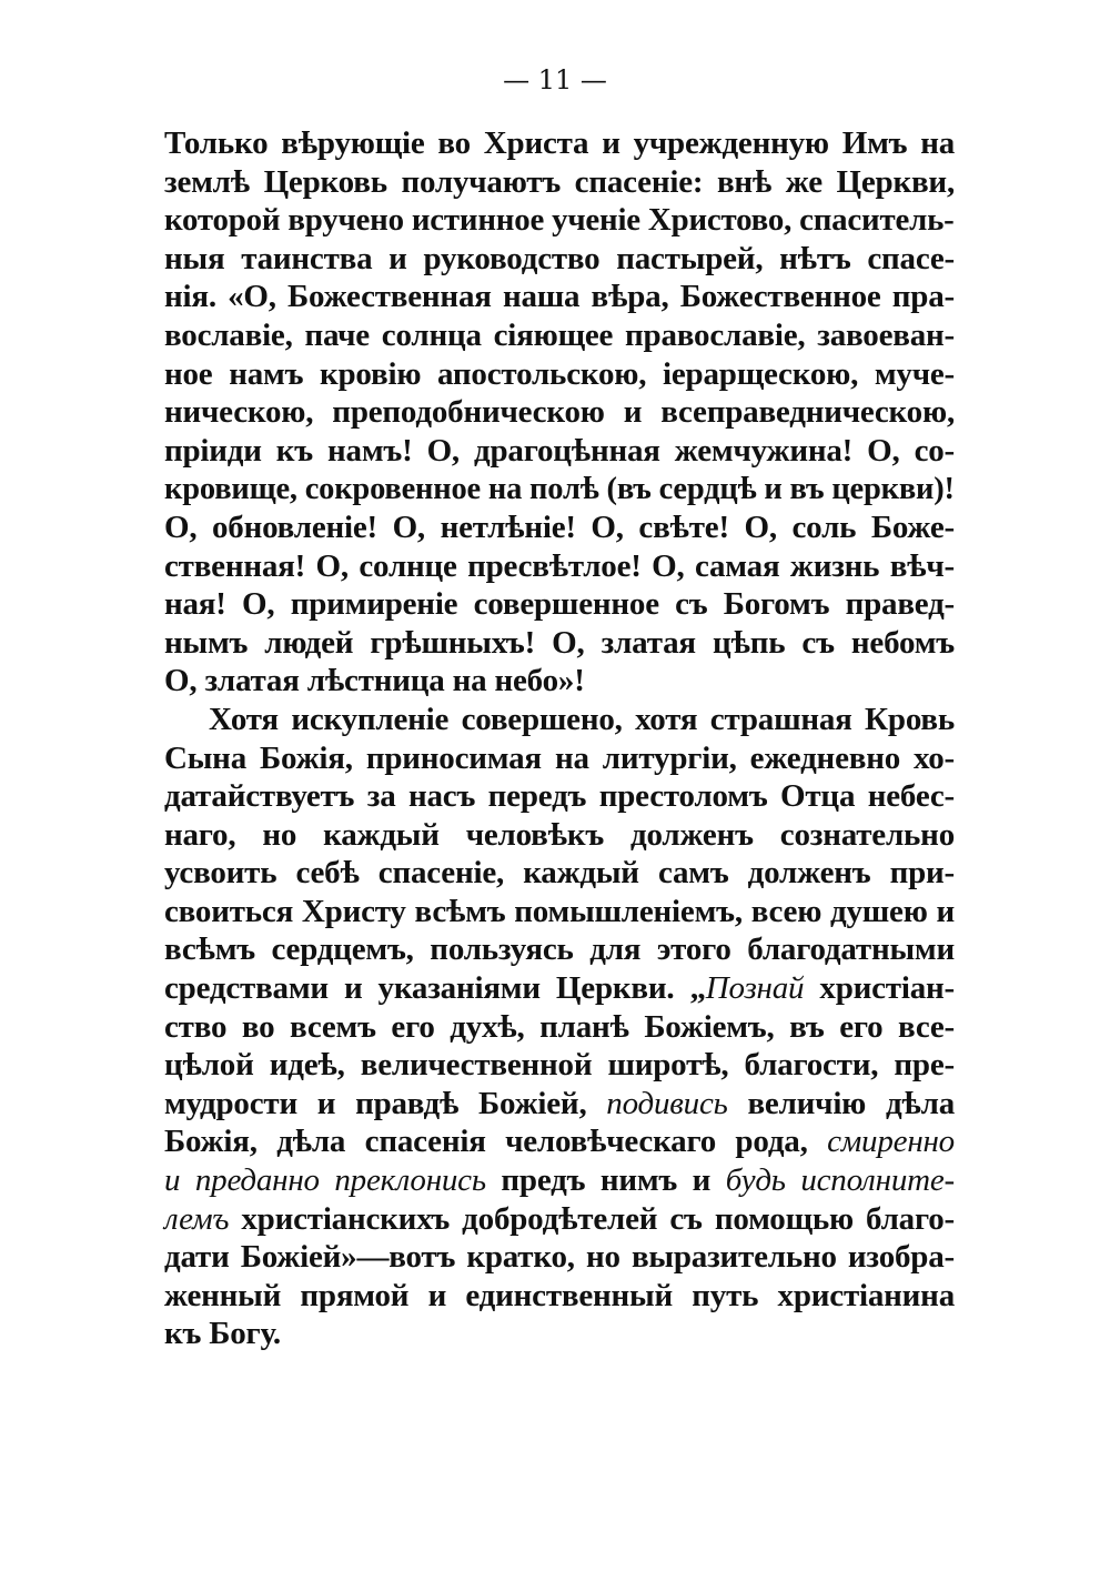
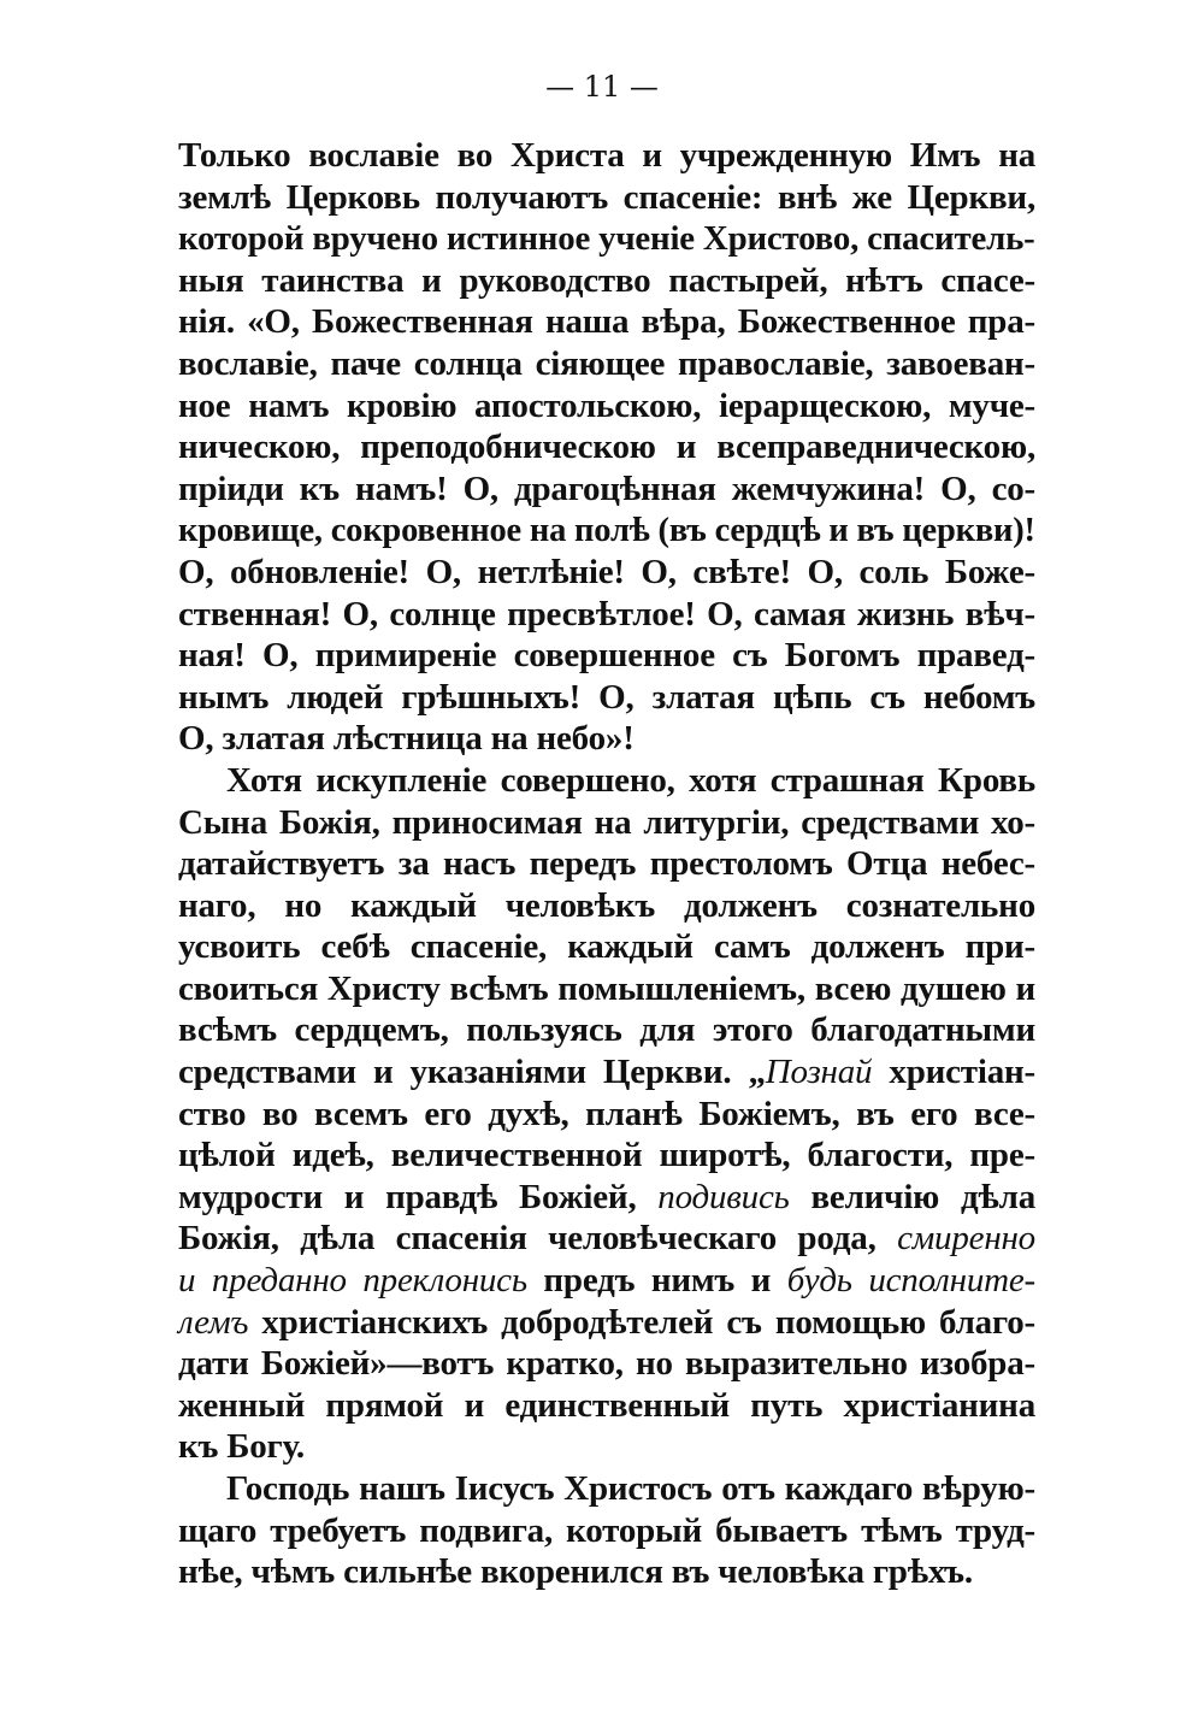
  — 11 —
- Только вѣрующіе во Христа и учрежденную Имъ на
+ Только вославіе во Христа и учрежденную Имъ на
  землѣ Церковь получаютъ спасеніе: внѣ же Церкви,
  которой вручено истинное ученіе Христово, спаситель-
  ныя таинства и руководство пастырей, нѣтъ спасе-
  нія. «О, Божественная наша вѣра, Божественное пра-
  вославіе, паче солнца сіяющее православіе, завоеван-
  ное намъ кровію апостольскою, іерарщескою, муче-
  ническою, преподобническою и всеправедническою,
  пріиди къ намъ! О, драгоцѣнная жемчужина! О, со-
  кровище, сокровенное на полѣ (въ сердцѣ и въ церкви)!
  О, обновленіе! О, нетлѣніе! О, свѣте! О, соль Боже-
  ственная! О, солнце пресвѣтлое! О, самая жизнь вѣч-
  ная! О, примиреніе совершенное съ Богомъ правед-
  нымъ людей грѣшныхъ! О, златая цѣпь съ небомъ
  О, златая лѣстница на небо»!
  Хотя искупленіе совершено, хотя страшная Кровь
- Сына Божія, приносимая на литургіи, ежедневно хо-
+ Сына Божія, приносимая на литургіи, средствами хо-
  датайствуетъ за насъ передъ престоломъ Отца небес-
  наго, но каждый человѣкъ долженъ сознательно
  усвоить себѣ спасеніе, каждый самъ долженъ при-
  своиться Христу всѣмъ помышленіемъ, всею душею и
  всѣмъ сердцемъ, пользуясь для этого благодатными
  средствами и указаніями Церкви. „Познай христіан-
  ство во всемъ его духѣ, планѣ Божіемъ, въ его все-
  цѣлой идеѣ, величественной широтѣ, благости, пре-
  мудрости и правдѣ Божіей, подивись величію дѣла
  Божія, дѣла спасенія человѣческаго рода, смиренно
  и преданно преклонись предъ нимъ и будь исполните-
  лемъ христіанскихъ добродѣтелей съ помощью благо-
  дати Божіей»—вотъ кратко, но выразительно изобра-
  женный прямой и единственный путь христіанина
  къ Богу.
+ Господь нашъ Іисусъ Христосъ отъ каждаго вѣрую-
+ щаго требуетъ подвига, который бываетъ тѣмъ труд-
+ нѣе, чѣмъ сильнѣе вкоренился въ человѣка грѣхъ.
